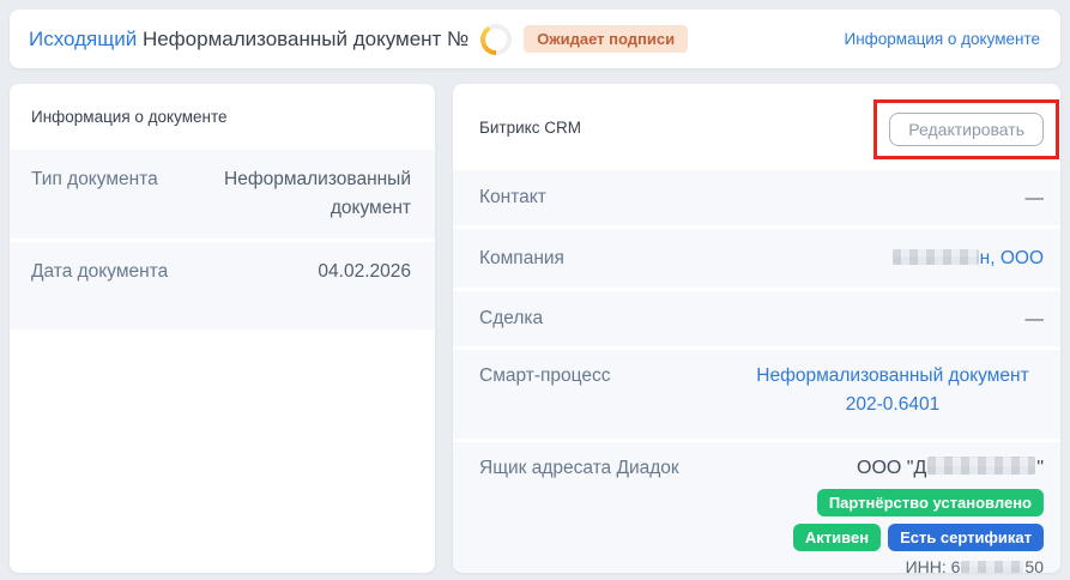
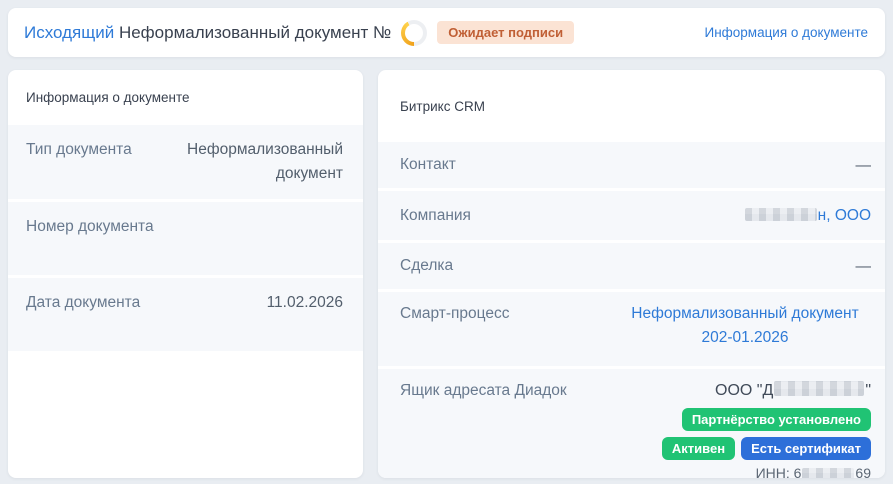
  Исходящий Неформализованный документ №
  Ожидает подписи
  Информация о документе
  Информация о документе
  Тип документа
  Неформализованный документ
+ Номер документа
  Дата документа
- 04.02.2026
+ 11.02.2026
  Битрикс CRM
- Редактировать
  Контакт
  —
  Компания
  н, ООО
  Сделка
  —
  Смарт-процесс
- Неформализованный документ 202-0.6401
+ Неформализованный документ 202-01.2026
  Ящик адресата Диадок
  ООО "Д "
  Партнёрство установлено
  Активен
  Есть сертификат
- ИНН: 6 50
+ ИНН: 6 69
